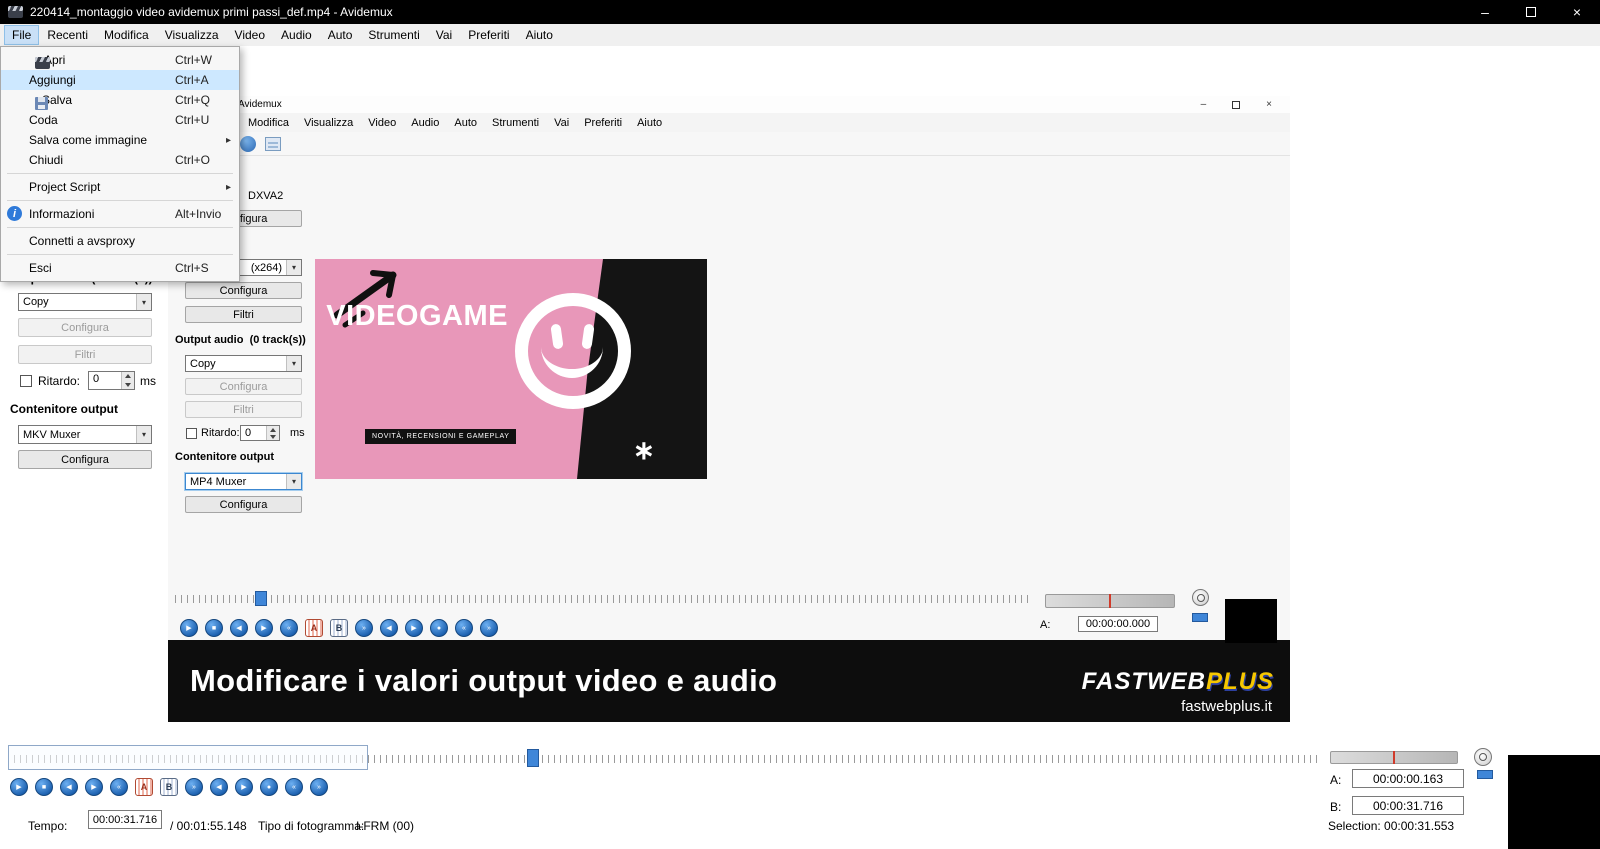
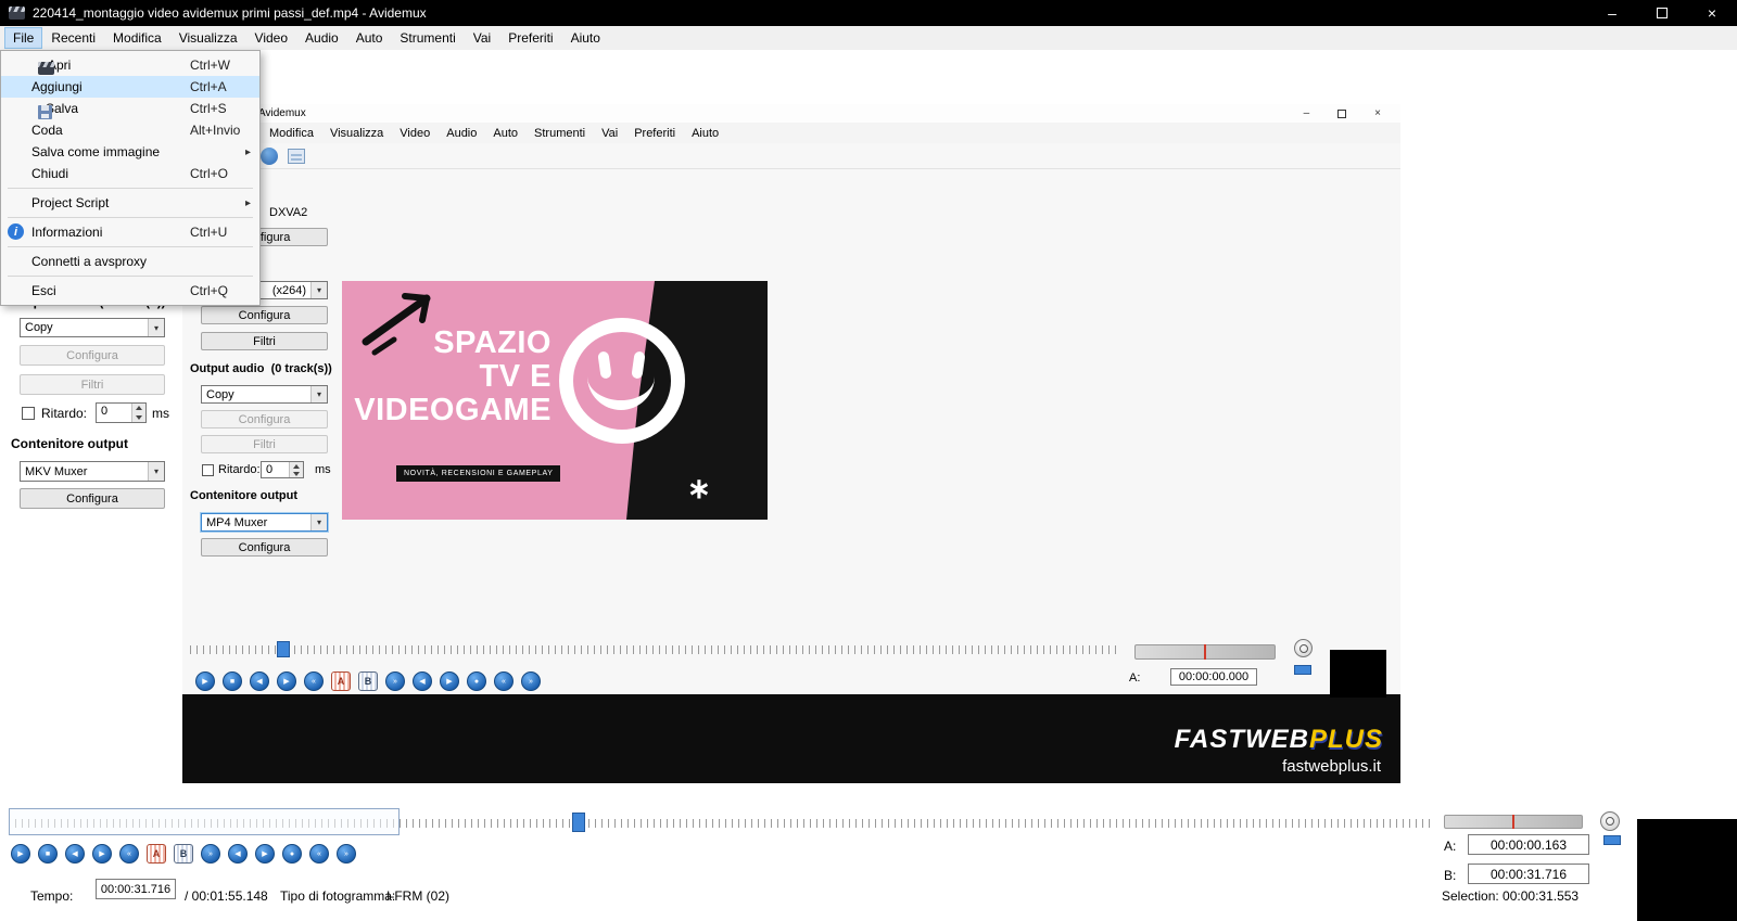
  220414_montaggio video avidemux primi passi_def.mp4 - Avidemux
  –
  ×
  File
  Recenti
  Modifica
  Visualizza
  Video
  Audio
  Auto
  Strumenti
  Vai
  Preferiti
  Aiuto
  Copy
  ▾
  Configura
  Filtri
  Ritardo:
  0
  ms
  Contenitore output
  MKV Muxer
  ▾
  Configura
  pri
  Ctrl+W
  Aggiungi
  Ctrl+A
  alva
- Ctrl+Q
+ Ctrl+S
  Coda
- Ctrl+U
+ Alt+Invio
  Salva come immagine
  ▸
  Chiudi
  Ctrl+O
  Project Script
  ▸
  i
  Informazioni
- Alt+Invio
+ Ctrl+U
  Connetti a avsproxy
  Esci
- Ctrl+S
+ Ctrl+Q
  Avidemux
  –
  ×
  Modifica
  Visualizza
  Video
  Audio
  Auto
  Strumenti
  Vai
  Preferiti
  Aiuto
  DXVA2
  (x264)
  ▾
  Configura
  Filtri
  Output audio (0 track(s))
  Copy
  ▾
  Configura
  Filtri
  Ritardo:
  0
  ms
  Contenitore output
  MP4 Muxer
  ▾
  Configura
+ SPAZIO
+ TV E
  VIDEOGAME
  ∗
  A
  B
  A:
  00:00:00.000
- Modificare i valori output video e audio
  FASTWEBPLUS
  fastwebplus.it
  A
  B
  Tempo:
  00:00:31.716
  / 00:01:55.148
  Tipo di fotogramma:
- I-FRM (00)
+ I-FRM (02)
  A:
  00:00:00.163
  B:
  00:00:31.716
  Selection: 00:00:31.553
